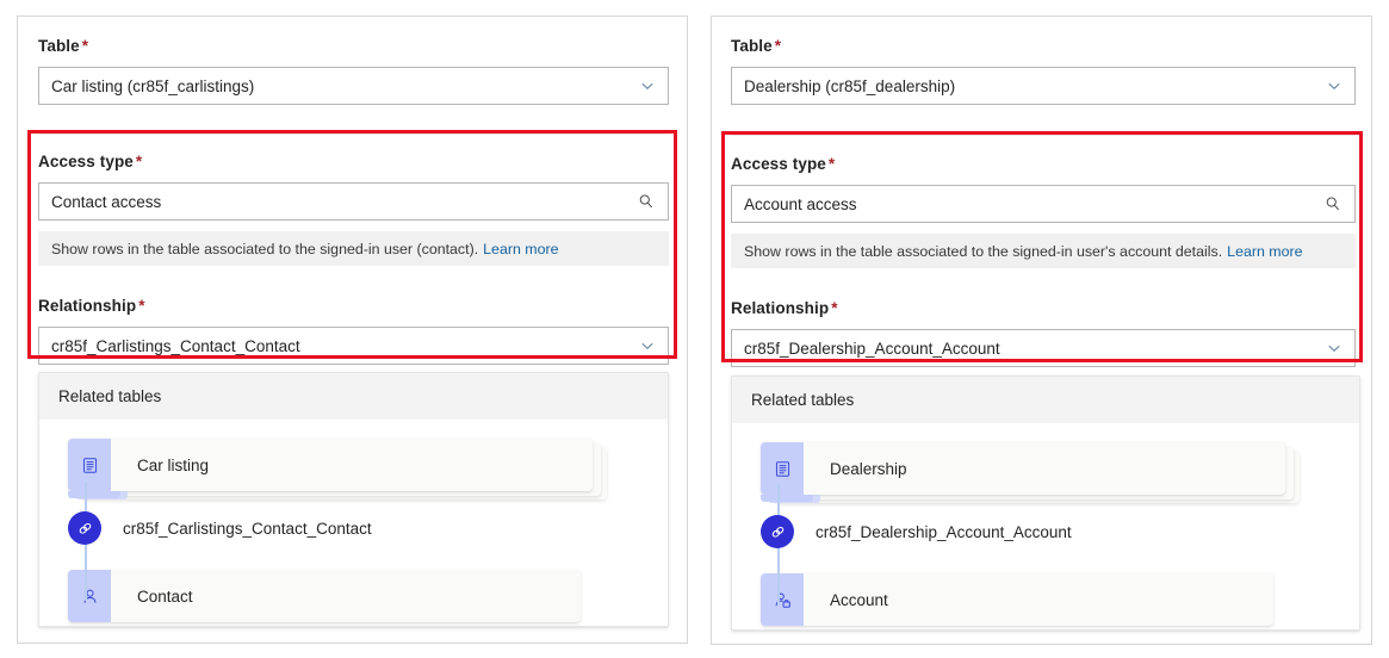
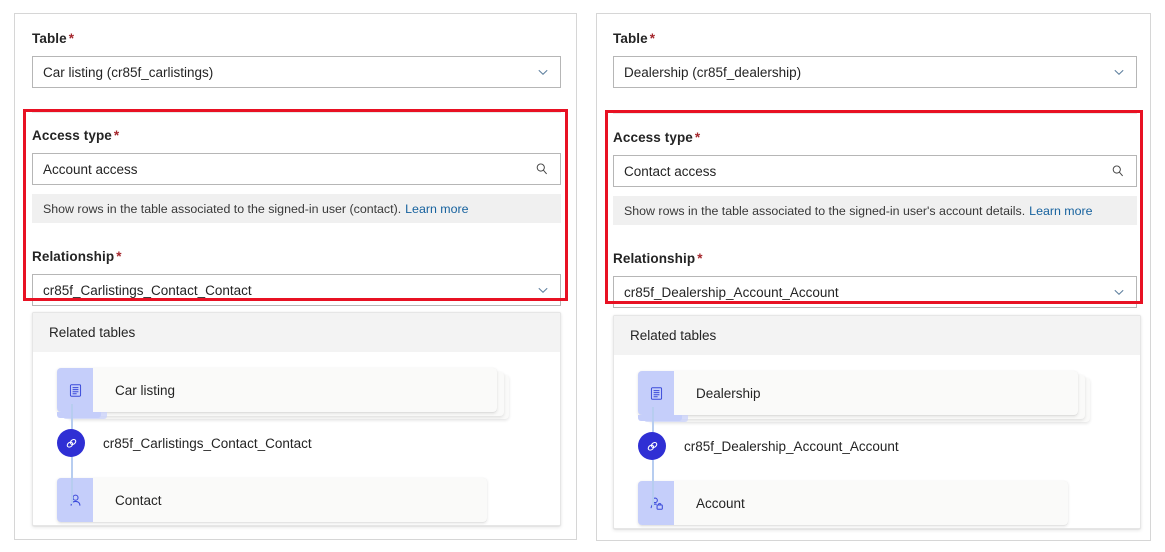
  Table *
  Car listing (cr85f_carlistings)
  Access type *
- Contact access
+ Account access
  Show rows in the table associated to the signed-in user (contact).
  Learn more
  Relationship *
  cr85f_Carlistings_Contact_Contact
  Related tables
  Car listing
  cr85f_Carlistings_Contact_Contact
  Contact
  Table *
  Dealership (cr85f_dealership)
  Access type *
- Account access
+ Contact access
  Show rows in the table associated to the signed-in user's account details.
  Learn more
  Relationship *
  cr85f_Dealership_Account_Account
  Related tables
  Dealership
  cr85f_Dealership_Account_Account
  Account
